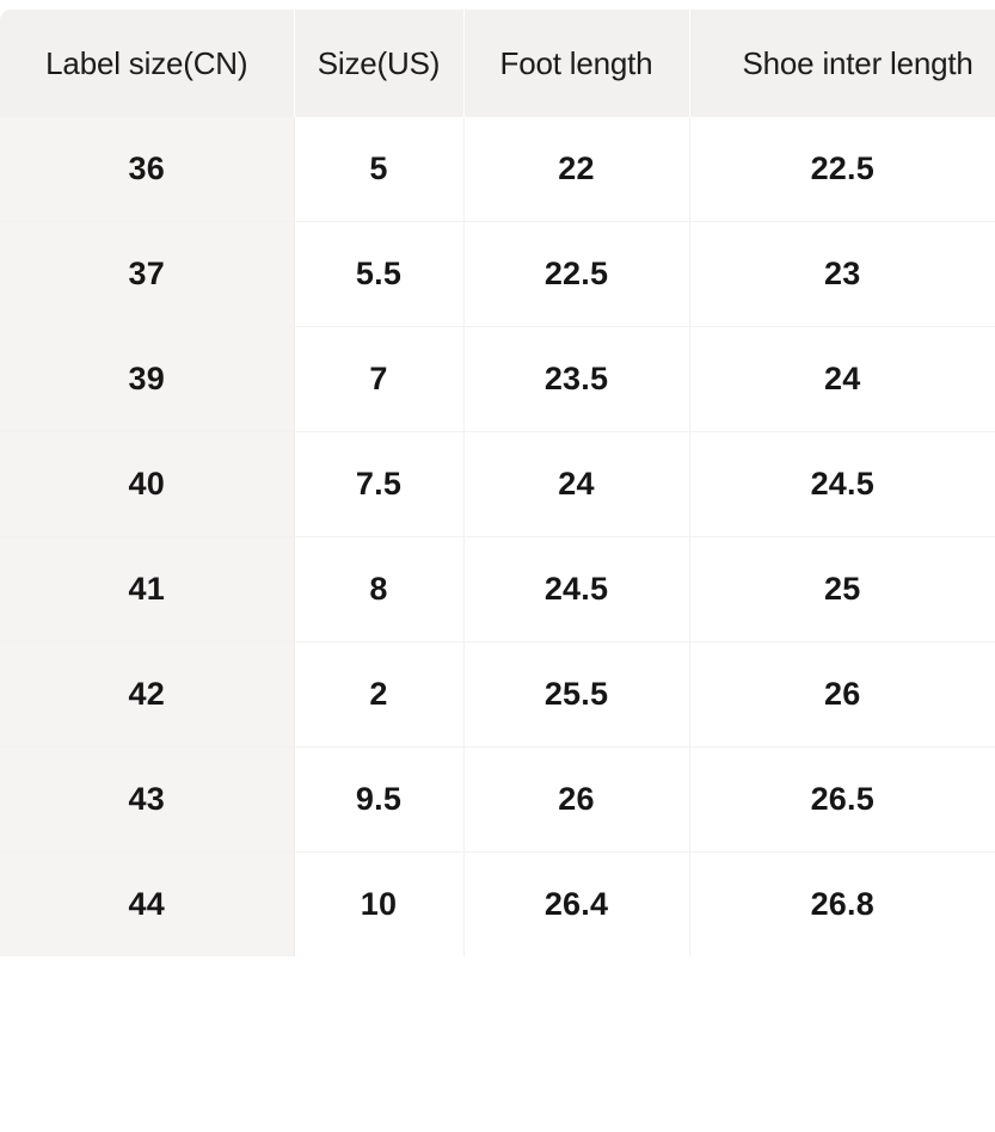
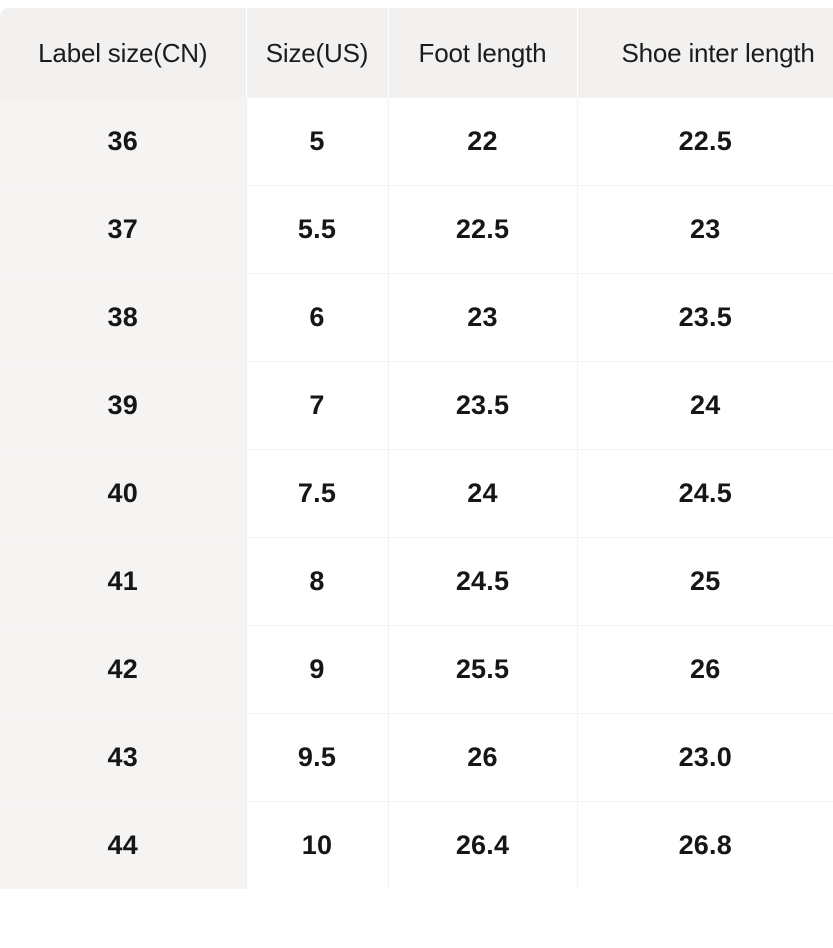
  Label size(CN)	Size(US)	Foot length	Shoe inter length
  36	5	22	22.5
  37	5.5	22.5	23
+ 38	6	23	23.5
  39	7	23.5	24
  40	7.5	24	24.5
  41	8	24.5	25
- 42	2	25.5	26
+ 42	9	25.5	26
- 43	9.5	26	26.5
+ 43	9.5	26	23.0
  44	10	26.4	26.8
